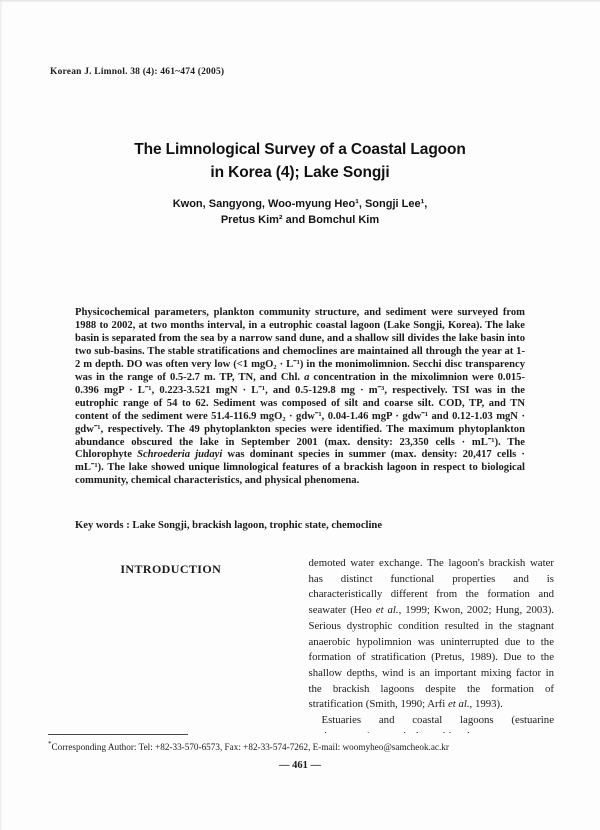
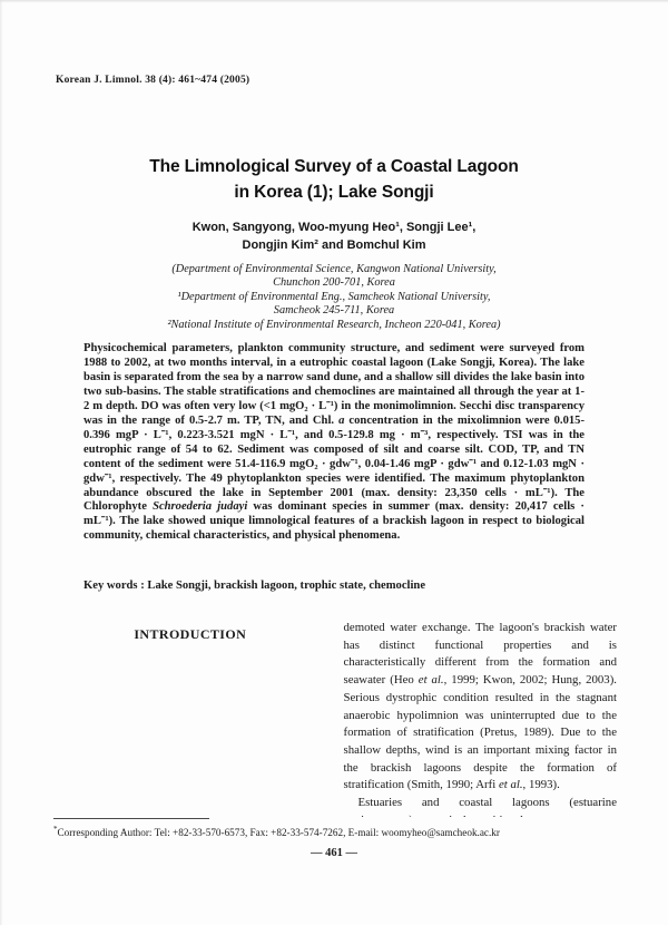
  Korean J. Limnol. 38 (4): 461~474 (2005)
  The Limnological Survey of a Coastal Lagoon
- in Korea (4); Lake Songji
+ in Korea (1); Lake Songji
  Kwon, Sangyong, Woo-myung Heo¹, Songji Lee¹,
- Pretus Kim² and Bomchul Kim
+ Dongjin Kim² and Bomchul Kim
+ (Department of Environmental Science, Kangwon National University,
+ Chunchon 200-701, Korea
+ ¹Department of Environmental Eng., Samcheok National University,
+ Samcheok 245-711, Korea
+ ²National Institute of Environmental Research, Incheon 220-041, Korea)
  Physicochemical parameters, plankton community structure, and sediment were surveyed from 1988 to 2002, at two months interval, in a eutrophic coastal lagoon (Lake Songji, Korea). The lake basin is separated from the sea by a narrow sand dune, and a shallow sill divides the lake basin into two sub-basins. The stable stratifications and chemoclines are maintained all through the year at 1-2 m depth. DO was often very low (<1 mgO₂ · L⁻¹) in the monimolimnion. Secchi disc transparency was in the range of 0.5-2.7 m. TP, TN, and Chl. a concentration in the mixolimnion were 0.015-0.396 mgP · L⁻¹, 0.223-3.521 mgN · L⁻¹, and 0.5-129.8 mg · m⁻³, respectively. TSI was in the eutrophic range of 54 to 62. Sediment was composed of silt and coarse silt. COD, TP, and TN content of the sediment were 51.4-116.9 mgO₂ · gdw⁻¹, 0.04-1.46 mgP · gdw⁻¹ and 0.12-1.03 mgN · gdw⁻¹, respectively. The 49 phytoplankton species were identified. The maximum phytoplankton abundance obscured the lake in September 2001 (max. density: 23,350 cells · mL⁻¹). The Chlorophyte Schroederia judayi was dominant species in summer (max. density: 20,417 cells · mL⁻¹). The lake showed unique limnological features of a brackish lagoon in respect to biological community, chemical characteristics, and physical phenomena.
  Key words : Lake Songji, brackish lagoon, trophic state, chemocline
  INTRODUCTION
  demoted water exchange. The lagoon's brackish water has distinct functional properties and is characteristically different from the formation and seawater (Heo et al., 1999; Kwon, 2002; Hung, 2003). Serious dystrophic condition resulted in the stagnant anaerobic hypolimnion was uninterrupted due to the formation of stratification (Pretus, 1989). Due to the shallow depths, wind is an important mixing factor in the brackish lagoons despite the formation of stratification (Smith, 1990; Arfi et al., 1993).
  *Corresponding Author: Tel: +82-33-570-6573, Fax: +82-33-574-7262, E-mail: woomyheo@samcheok.ac.kr
  — 461 —
